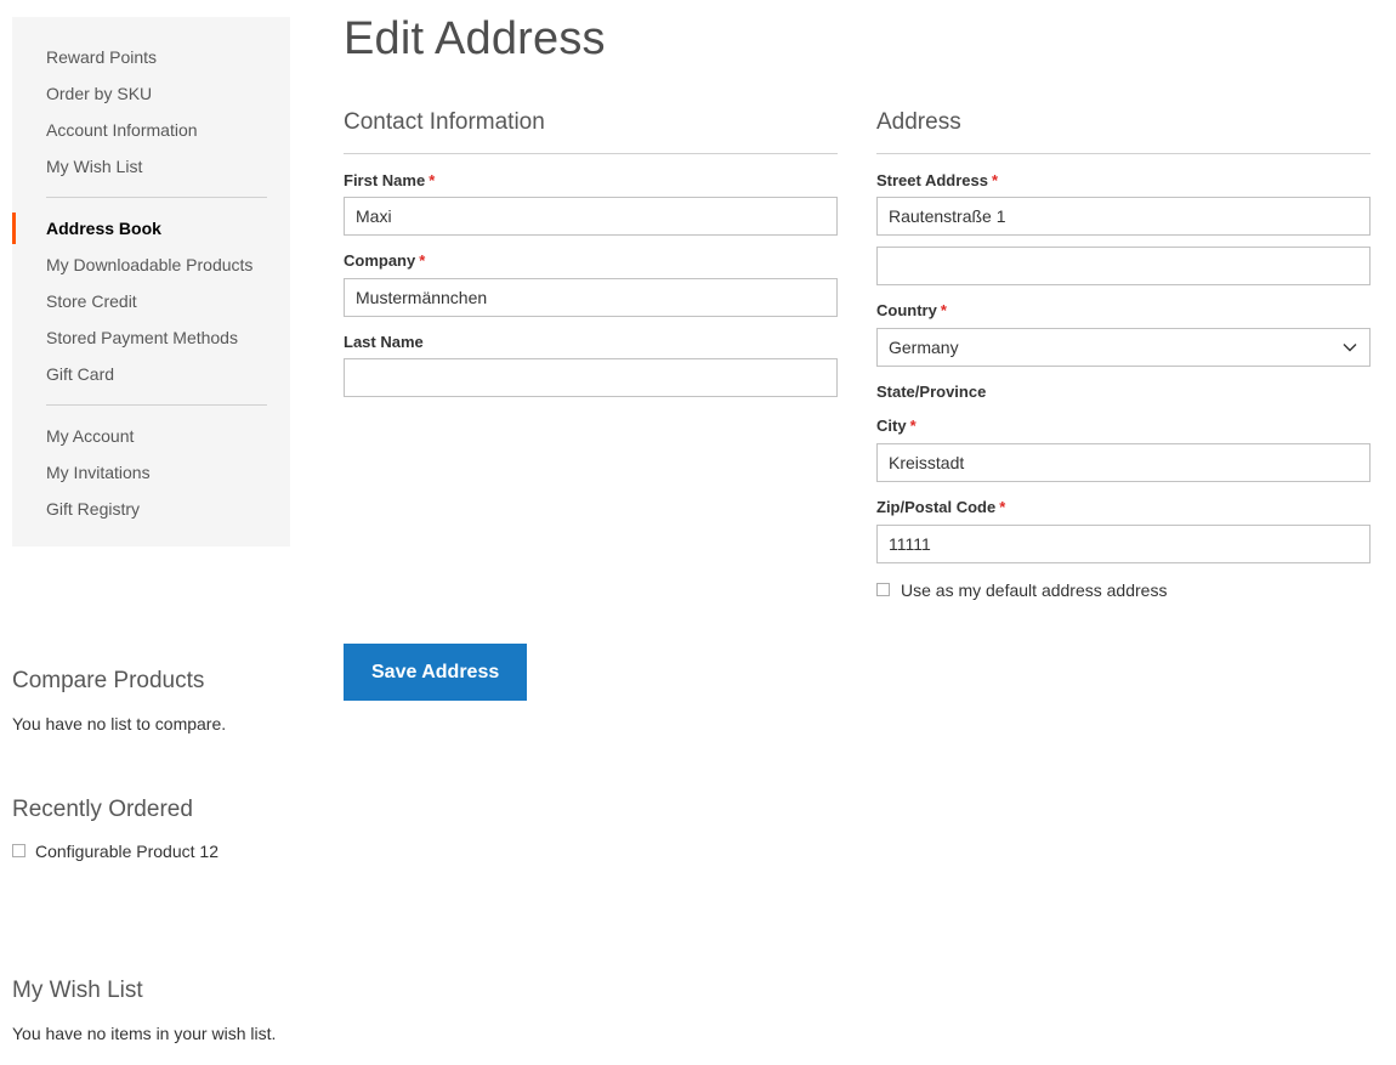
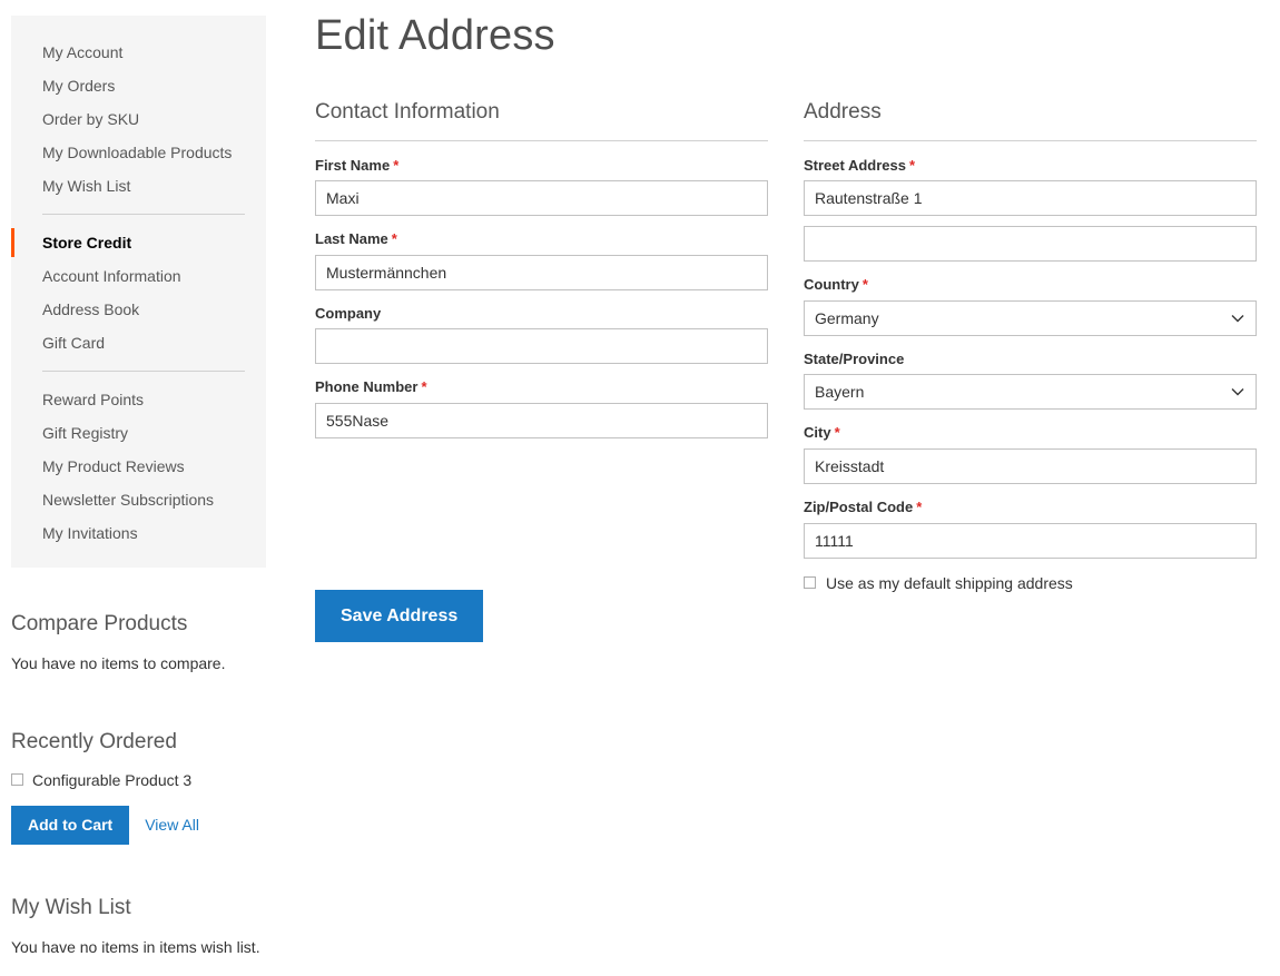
- Reward Points
+ My Account
+ My Orders
  Order by SKU
- Account Information
+ My Downloadable Products
  My Wish List
- Address Book
+ Store Credit
- My Downloadable Products
+ Account Information
- Store Credit
+ Address Book
- Stored Payment Methods
  Gift Card
- My Account
+ Reward Points
- My Invitations
+ Gift Registry
+ My Product Reviews
+ Newsletter Subscriptions
- Gift Registry
+ My Invitations
  Compare Products
- You have no list to compare.
+ You have no items to compare.
  Recently Ordered
- Configurable Product 12
+ Configurable Product 3
+ Add to Cart
+ View All
  My Wish List
- You have no items in your wish list.
+ You have no items in items wish list.
  Edit Address
  Contact Information
  First Name *
  Maxi
- Company *
+ Last Name *
  Mustermännchen
- Last Name
+ Company
+ Phone Number *
+ 555Nase
  Address
  Street Address *
  Rautenstraße 1
  Country *
  Germany
  State/Province
+ Bayern
  City *
  Kreisstadt
  Zip/Postal Code *
  11111
- Use as my default address address
+ Use as my default shipping address
  Save Address
